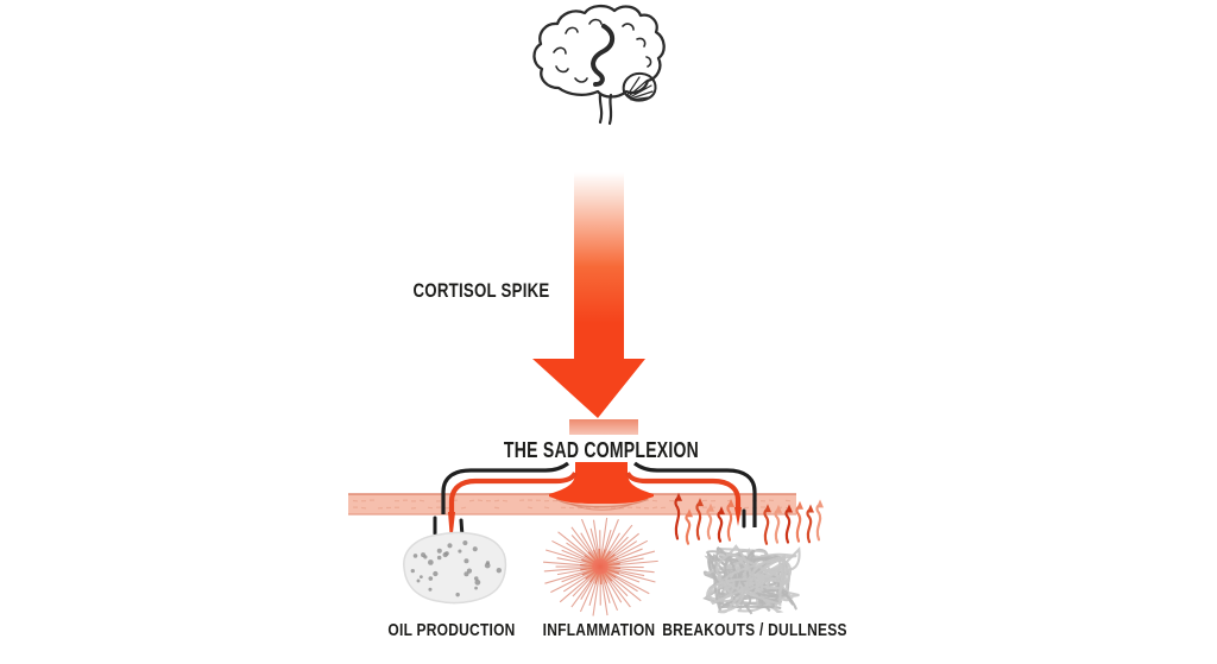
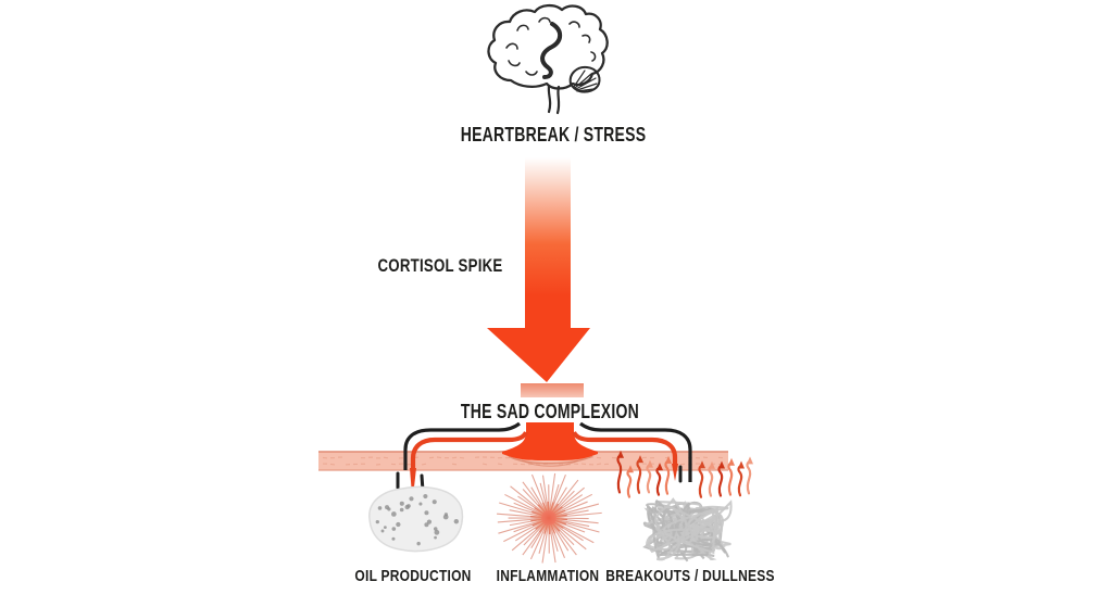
+ HEARTBREAK / STRESS
  CORTISOL SPIKE
  THE SAD COMPLEXION
  OIL PRODUCTION
  INFLAMMATION
  BREAKOUTS / DULLNESS
